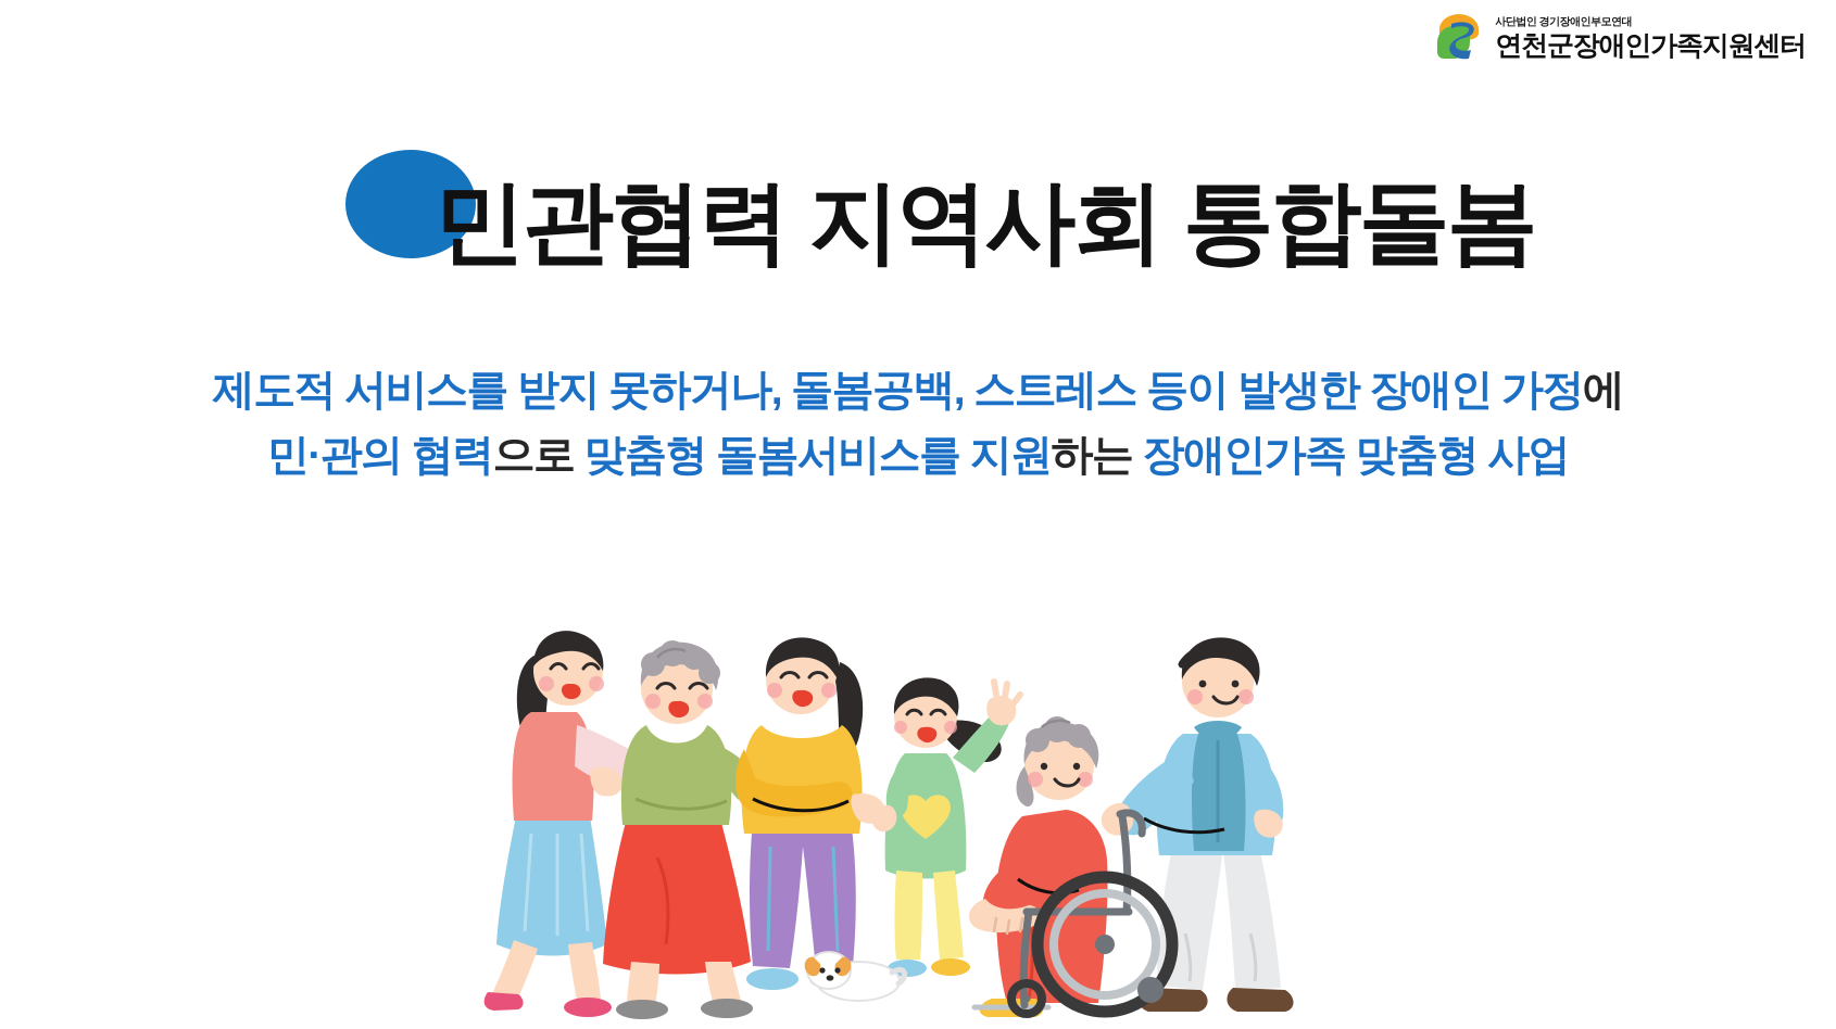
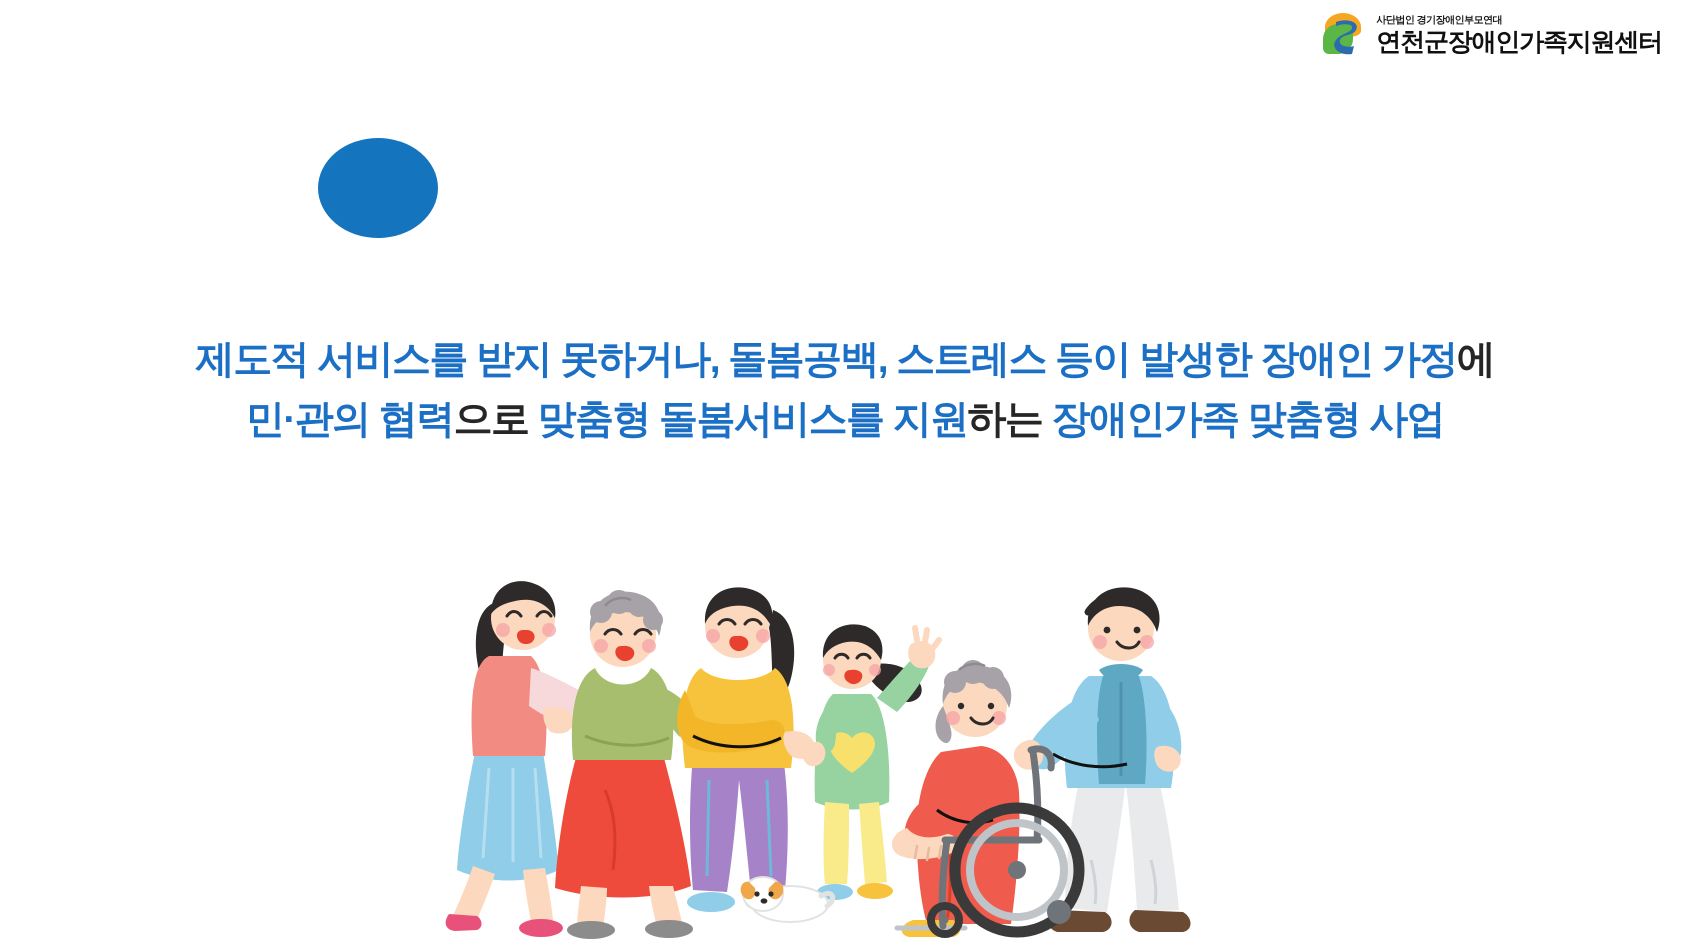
  사단법인 경기장애인부모연대
  연천군장애인가족지원센터
- 민관협력 지역사회 통합돌봄
  제도적 서비스를 받지 못하거나, 돌봄공백, 스트레스 등이 발생한 장애인 가정에
  민·관의 협력으로 맞춤형 돌봄서비스를 지원하는 장애인가족 맞춤형 사업
